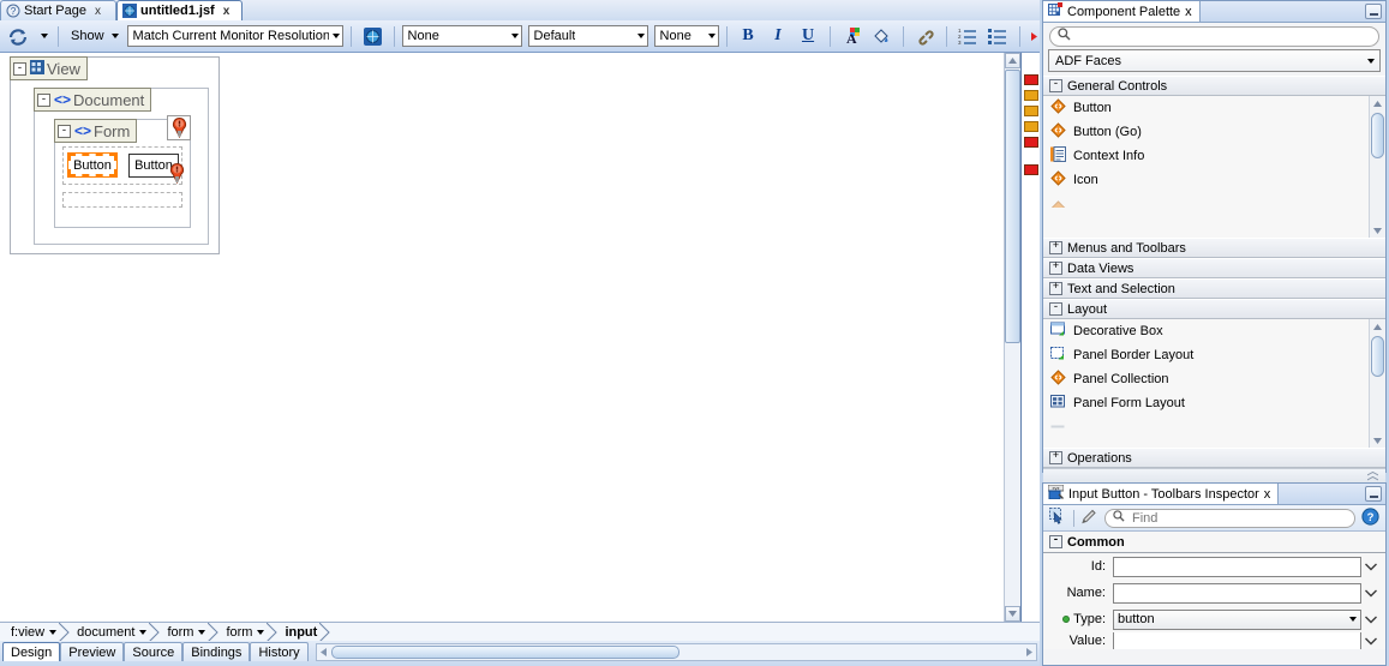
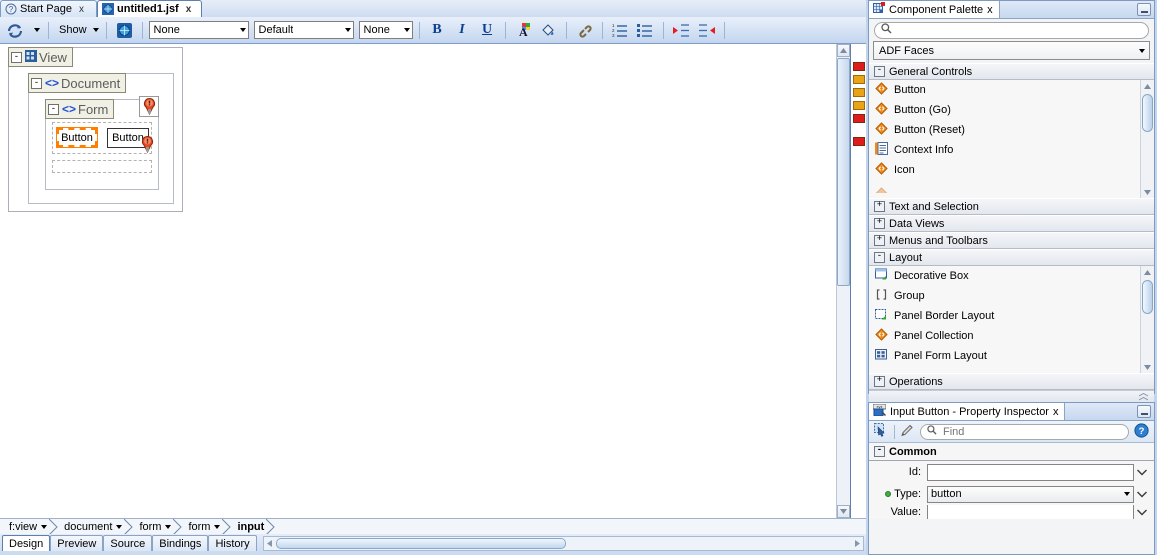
  ?
  Start Page
  x
  untitled1.jsf
  x
  Show
- Match Current Monitor Resolution
  None
  Default
  None
  B
  I
  U
  A
  -
  View
  -
  <>
  Document
  -
  <>
  Form
  Button
  Button
  f:view
  document
  form
  form
  input
  Design
  Preview
  Source
  Bindings
  History
  Component Palette
  x
  ADF Faces
  -
  General Controls
  Button
  Button (Go)
+ Button (Reset)
  Context Info
  Icon
  +
- Menus and Toolbars
+ Text and Selection
  +
  Data Views
  +
- Text and Selection
+ Menus and Toolbars
  -
  Layout
  Decorative Box
+ Group
  Panel Border Layout
  Panel Collection
  Panel Form Layout
  +
  Operations
- Input Button - Toolbars Inspector
+ Input Button - Property Inspector
  x
  Find
  ?
  -
  Common
  Id:
- Name:
  Type:
  button
  Value:
